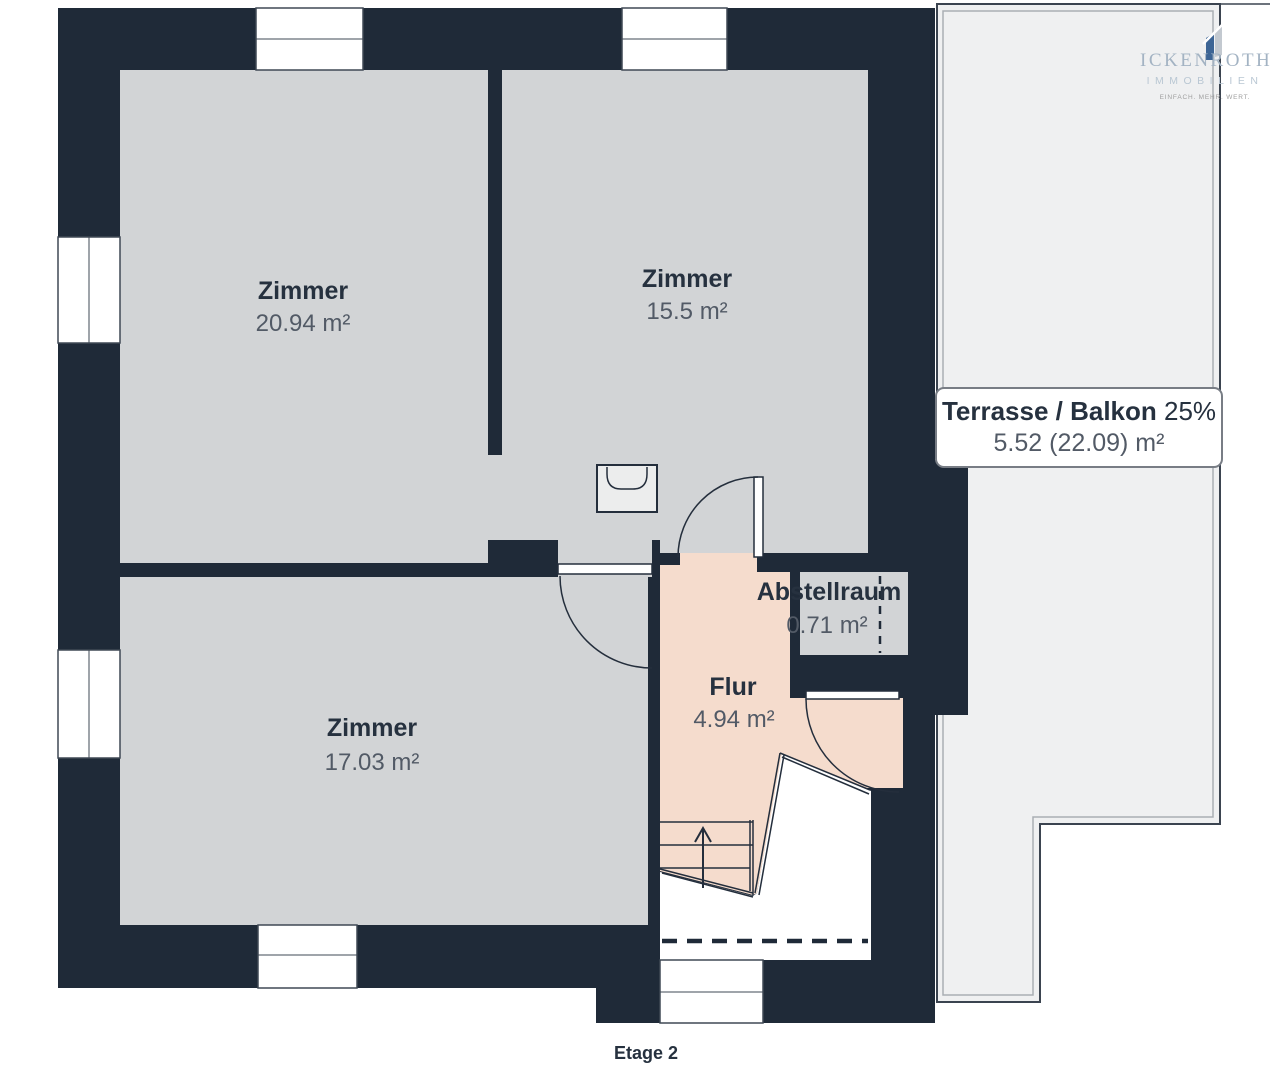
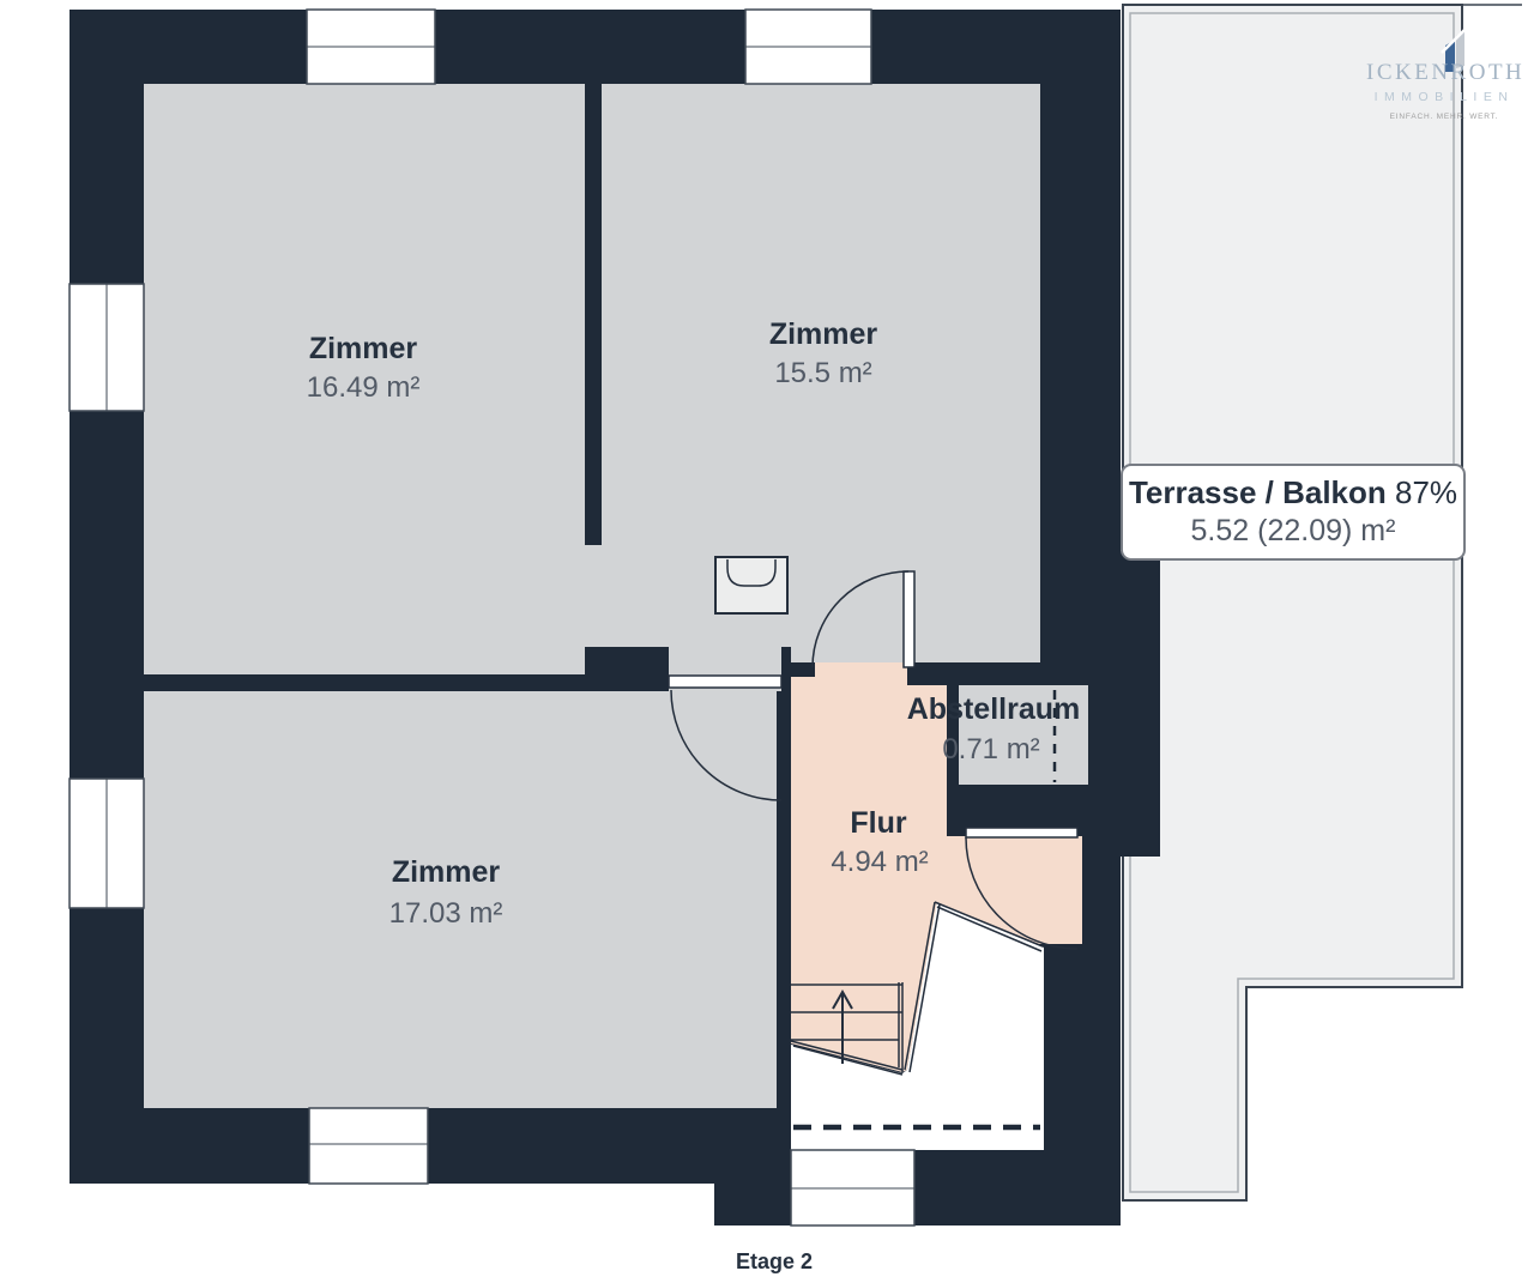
  Zimmer
- 20.94 m²
+ 16.49 m²
  Zimmer
  15.5 m²
  Zimmer
  17.03 m²
  Abstellraum
  0.71 m²
  Flur
  4.94 m²
- Terrasse / Balkon 25%
+ Terrasse / Balkon 87%
  5.52 (22.09) m²
  Etage 2
  ICKENROTH
  IMMOBILIEN
